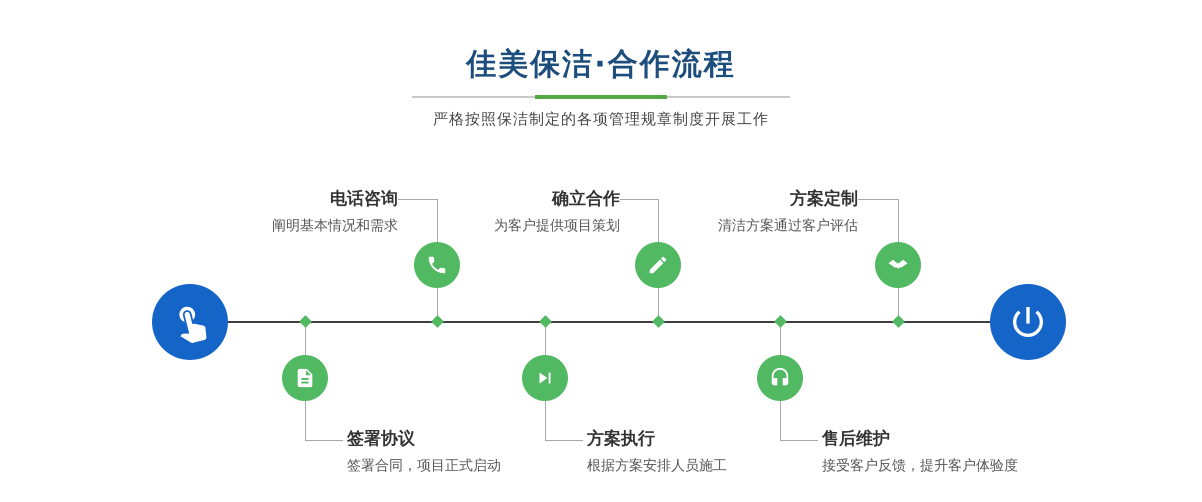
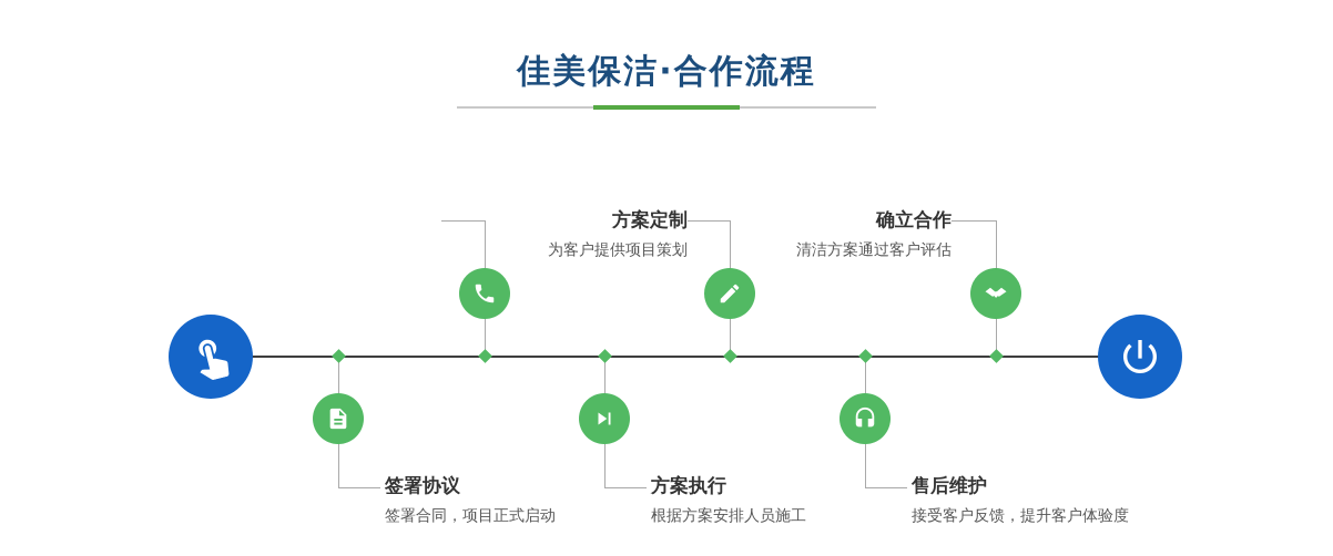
  佳美保洁·合作流程
- 严格按照保洁制定的各项管理规章制度开展工作
- 电话咨询
- 阐明基本情况和需求
- 确立合作
+ 方案定制
  为客户提供项目策划
- 方案定制
+ 确立合作
  清洁方案通过客户评估
  签署协议
  签署合同，项目正式启动
  方案执行
  根据方案安排人员施工
  售后维护
  接受客户反馈，提升客户体验度
